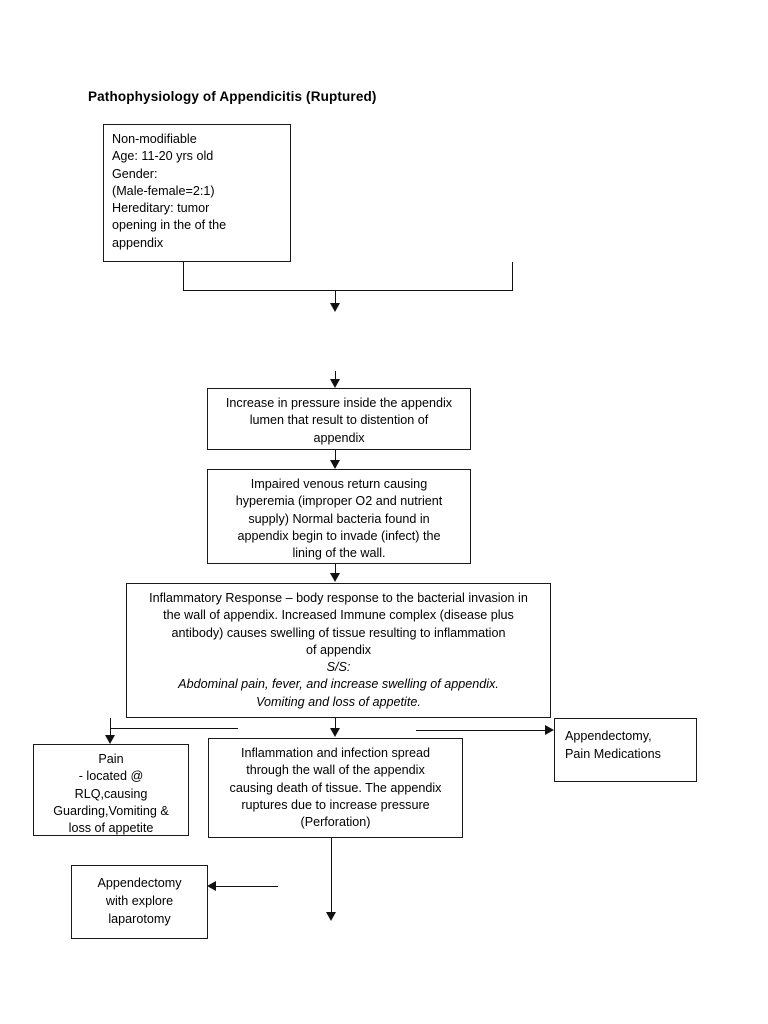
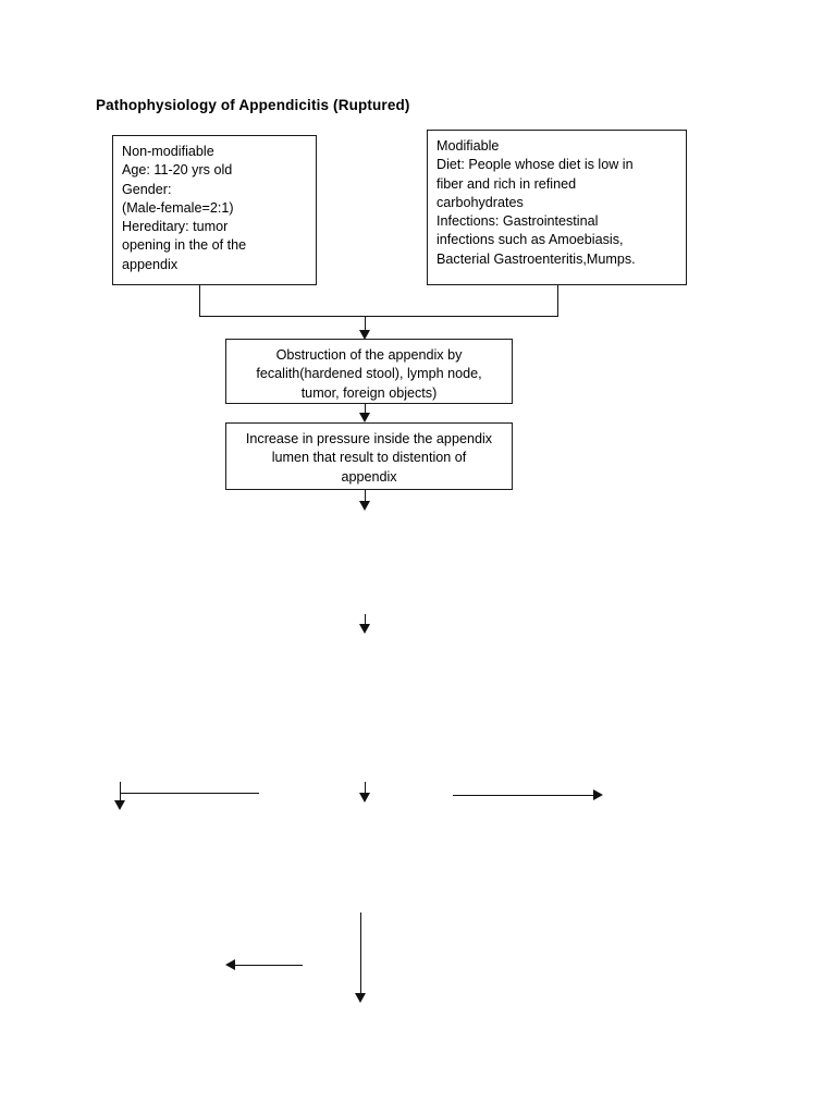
  Pathophysiology of Appendicitis (Ruptured)
  Non-modifiable
  Age: 11-20 yrs old
  Gender:
  (Male-female=2:1)
  Hereditary: tumor
  opening in the of the
  appendix
+ Modifiable
+ Diet: People whose diet is low in
+ fiber and rich in refined
+ carbohydrates
+ Infections: Gastrointestinal
+ infections such as Amoebiasis,
+ Bacterial Gastroenteritis,Mumps.
+ Obstruction of the appendix by
+ fecalith(hardened stool), lymph node,
+ tumor, foreign objects)
  Increase in pressure inside the appendix
  lumen that result to distention of
  appendix
- Impaired venous return causing
- hyperemia (improper O2 and nutrient
- supply) Normal bacteria found in
- appendix begin to invade (infect) the
- lining of the wall.
- Inflammatory Response – body response to the bacterial invasion in
- the wall of appendix. Increased Immune complex (disease plus
- antibody) causes swelling of tissue resulting to inflammation
- of appendix
- S/S:
- Abdominal pain, fever, and increase swelling of appendix.
- Vomiting and loss of appetite.
- Pain
- - located @
- RLQ,causing
- Guarding,Vomiting &
- loss of appetite
- Inflammation and infection spread
- through the wall of the appendix
- causing death of tissue. The appendix
- ruptures due to increase pressure
- (Perforation)
- Appendectomy,
- Pain Medications
- Appendectomy
- with explore
- laparotomy
